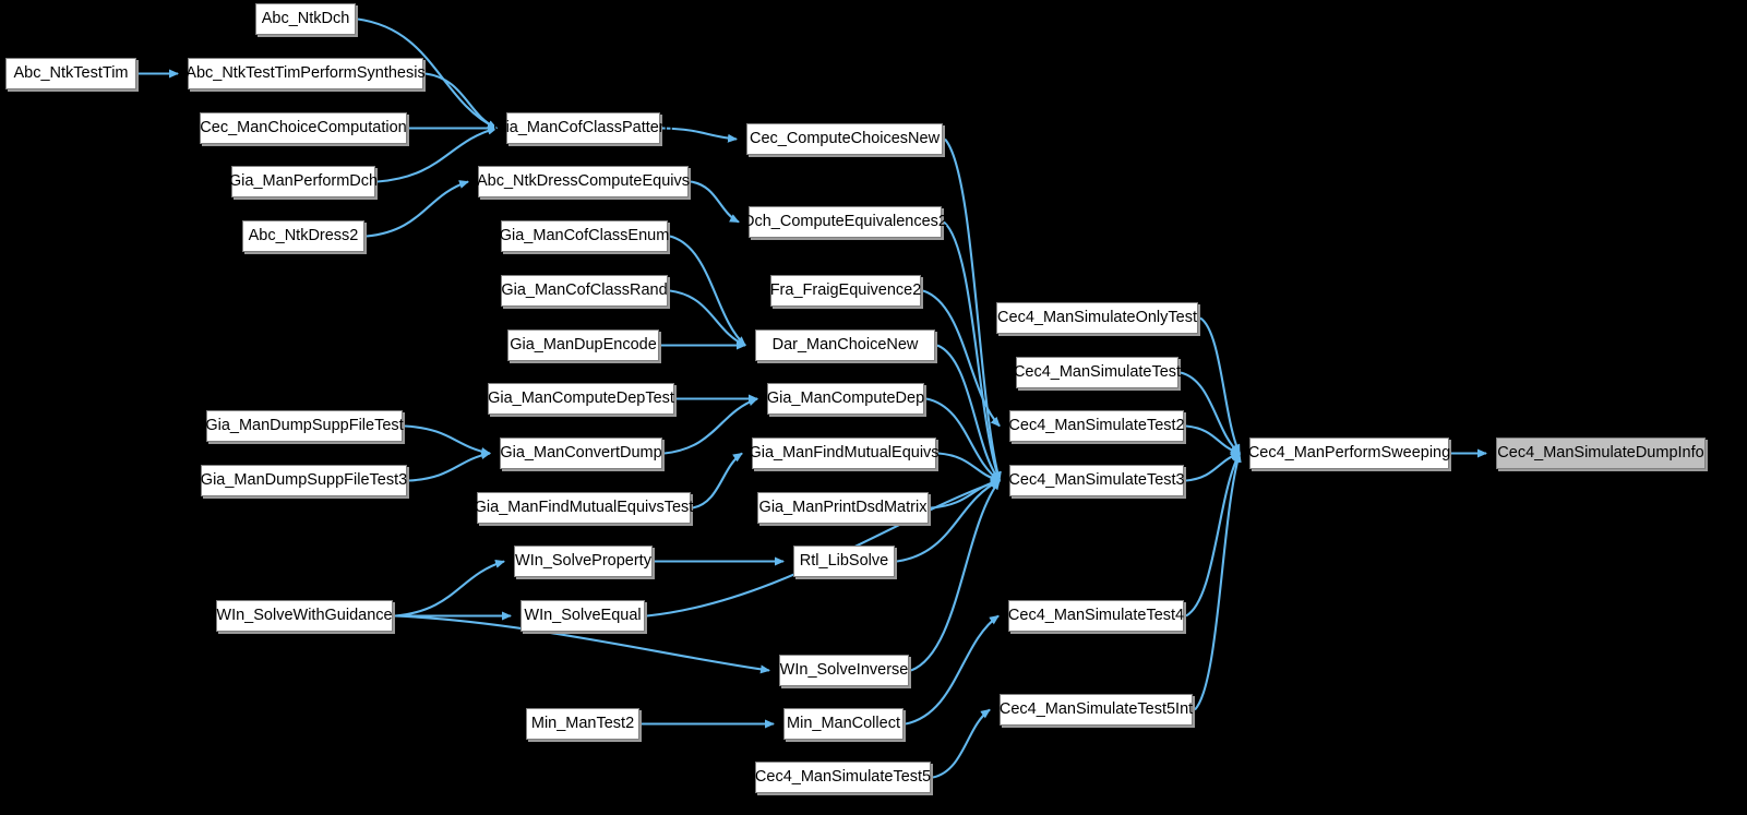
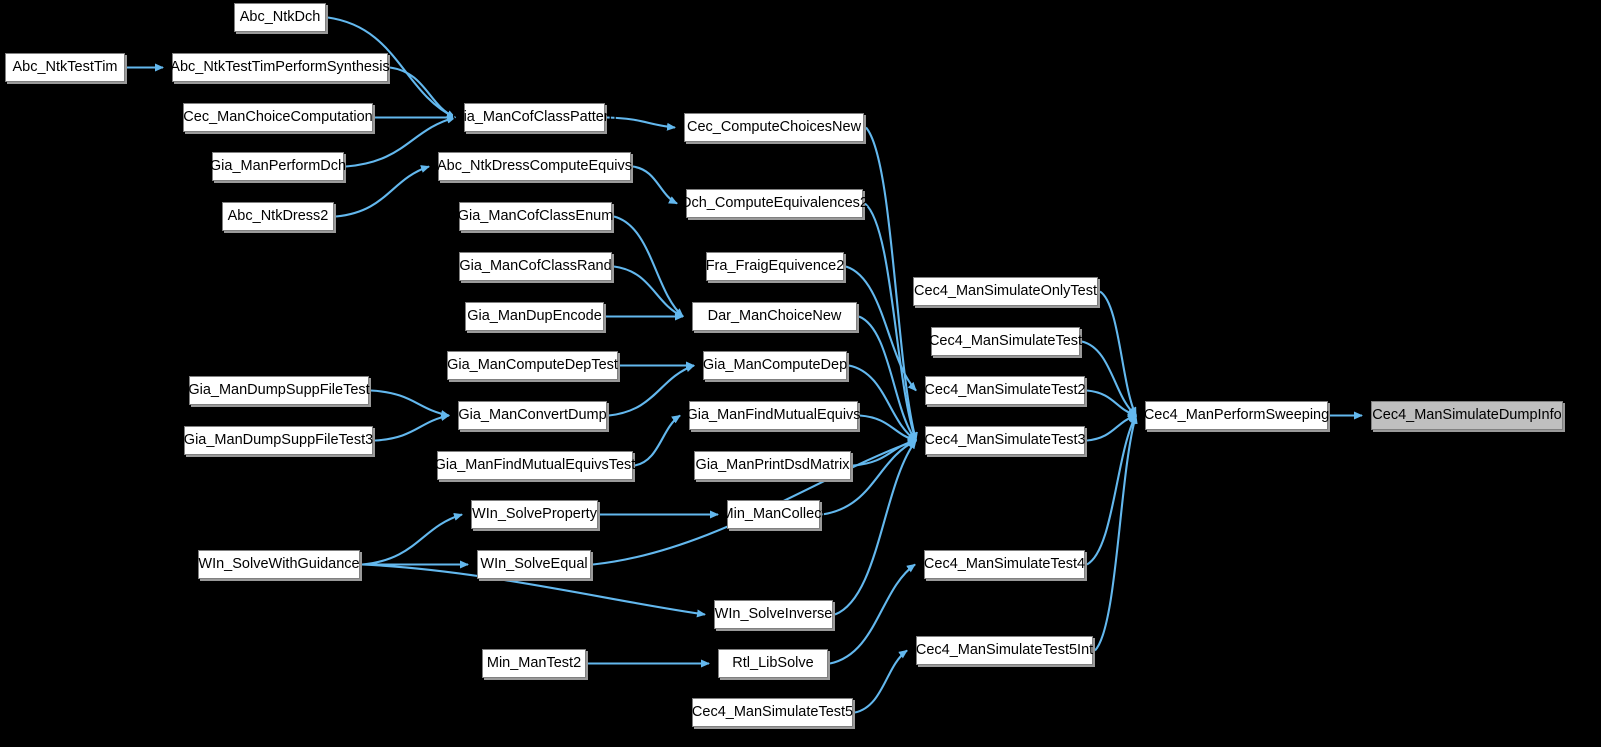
  Abc_NtkDch
  Abc_NtkTestTim
  Abc_NtkTestTimPerformSynthesis
  Cec_ManChoiceComputation
  Gia_ManCofClassPattern
  Cec_ComputeChoicesNew
  Gia_ManPerformDch
  Abc_NtkDressComputeEquivs
  Abc_NtkDress2
  Gia_ManCofClassEnum
  Dch_ComputeEquivalences2
  Gia_ManCofClassRand
  Fra_FraigEquivence2
  Cec4_ManSimulateOnlyTest
  Gia_ManDupEncode
  Dar_ManChoiceNew
  Cec4_ManSimulateTest
  Gia_ManComputeDepTest
  Gia_ManComputeDep
  Cec4_ManSimulateTest2
  Gia_ManDumpSuppFileTest
  Gia_ManConvertDump
  Gia_ManFindMutualEquivs
  Cec4_ManPerformSweeping
  Cec4_ManSimulateDumpInfo
  Gia_ManDumpSuppFileTest3
  Cec4_ManSimulateTest3
  Gia_ManFindMutualEquivsTest
  Gia_ManPrintDsdMatrix
  WIn_SolveProperty
- Rtl_LibSolve
+ Min_ManCollect
  WIn_SolveWithGuidance
  WIn_SolveEqual
  Cec4_ManSimulateTest4
  WIn_SolveInverse
  Cec4_ManSimulateTest5Int
  Min_ManTest2
- Min_ManCollect
+ Rtl_LibSolve
  Cec4_ManSimulateTest5
